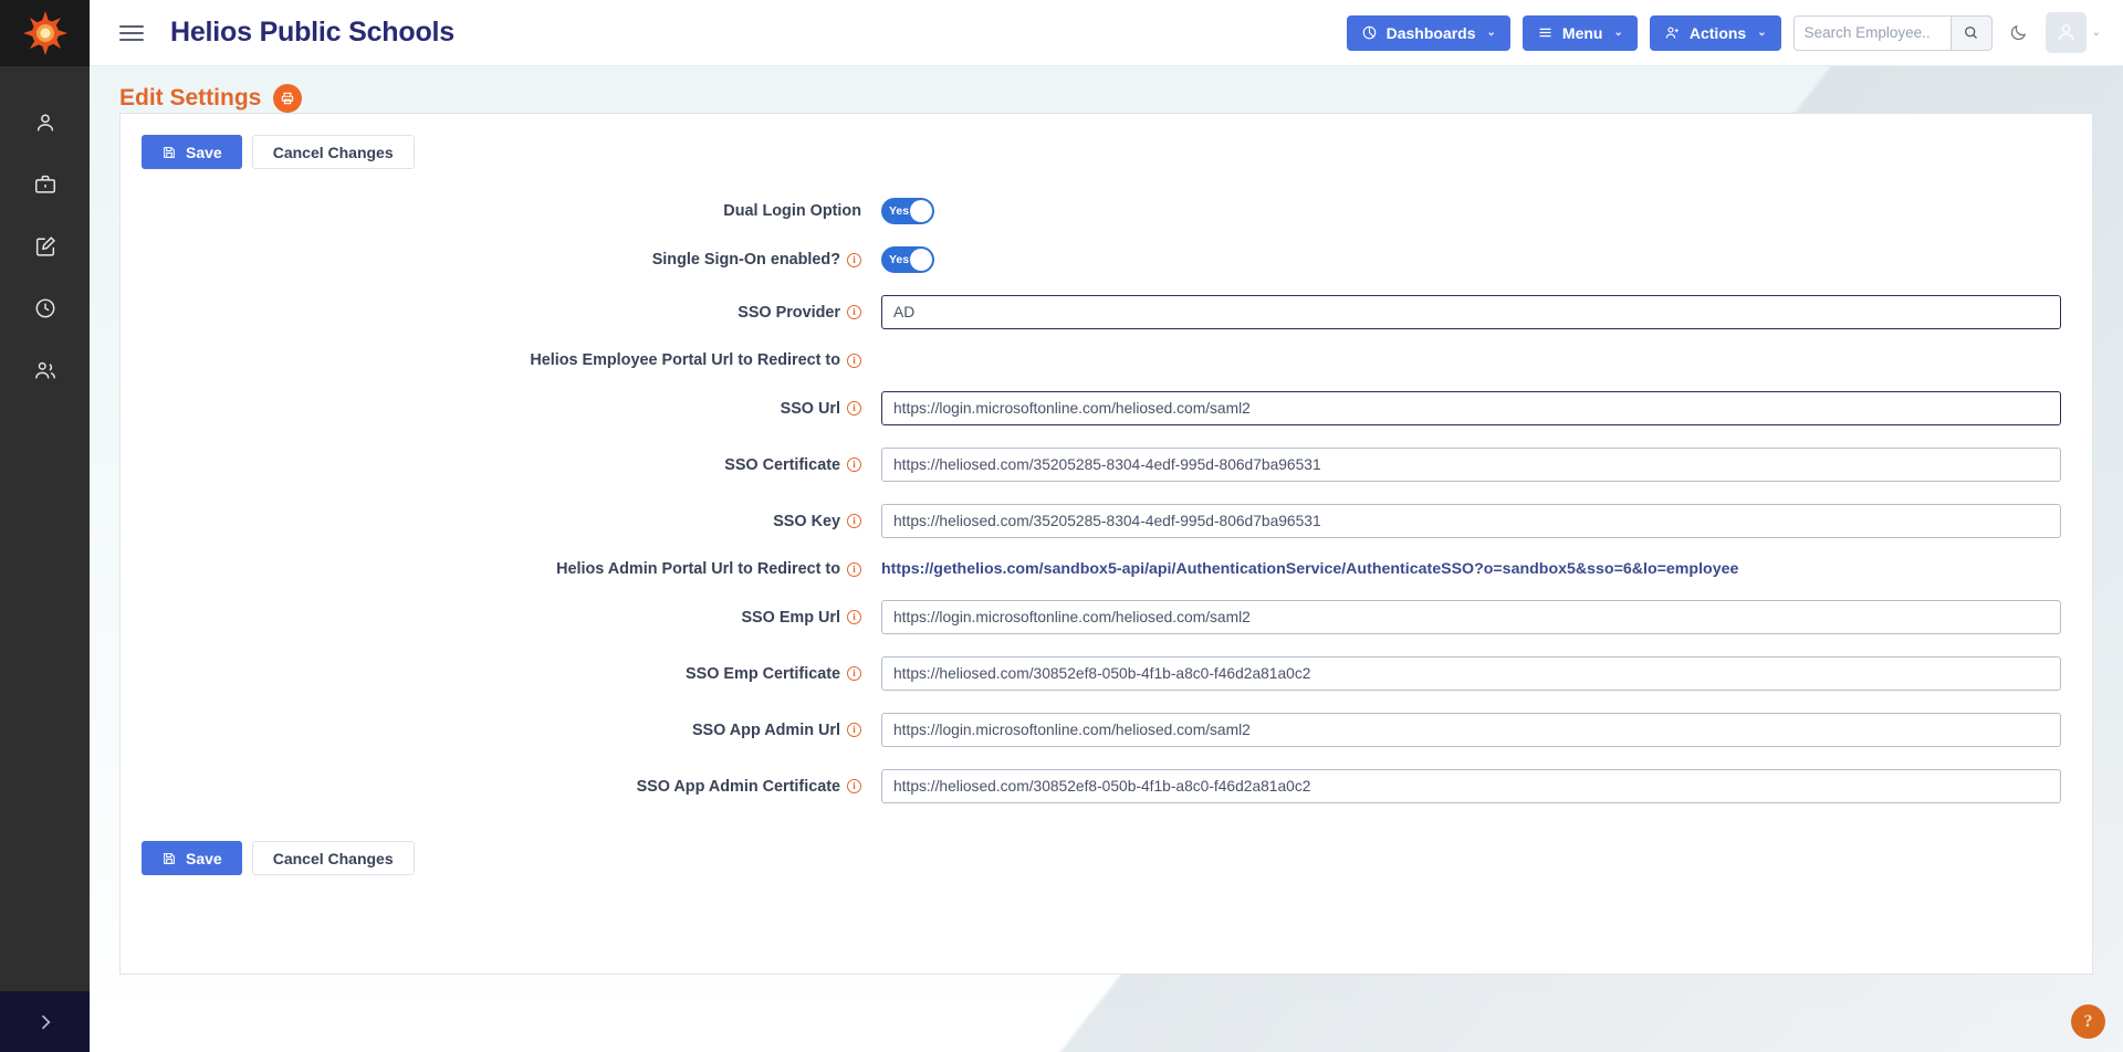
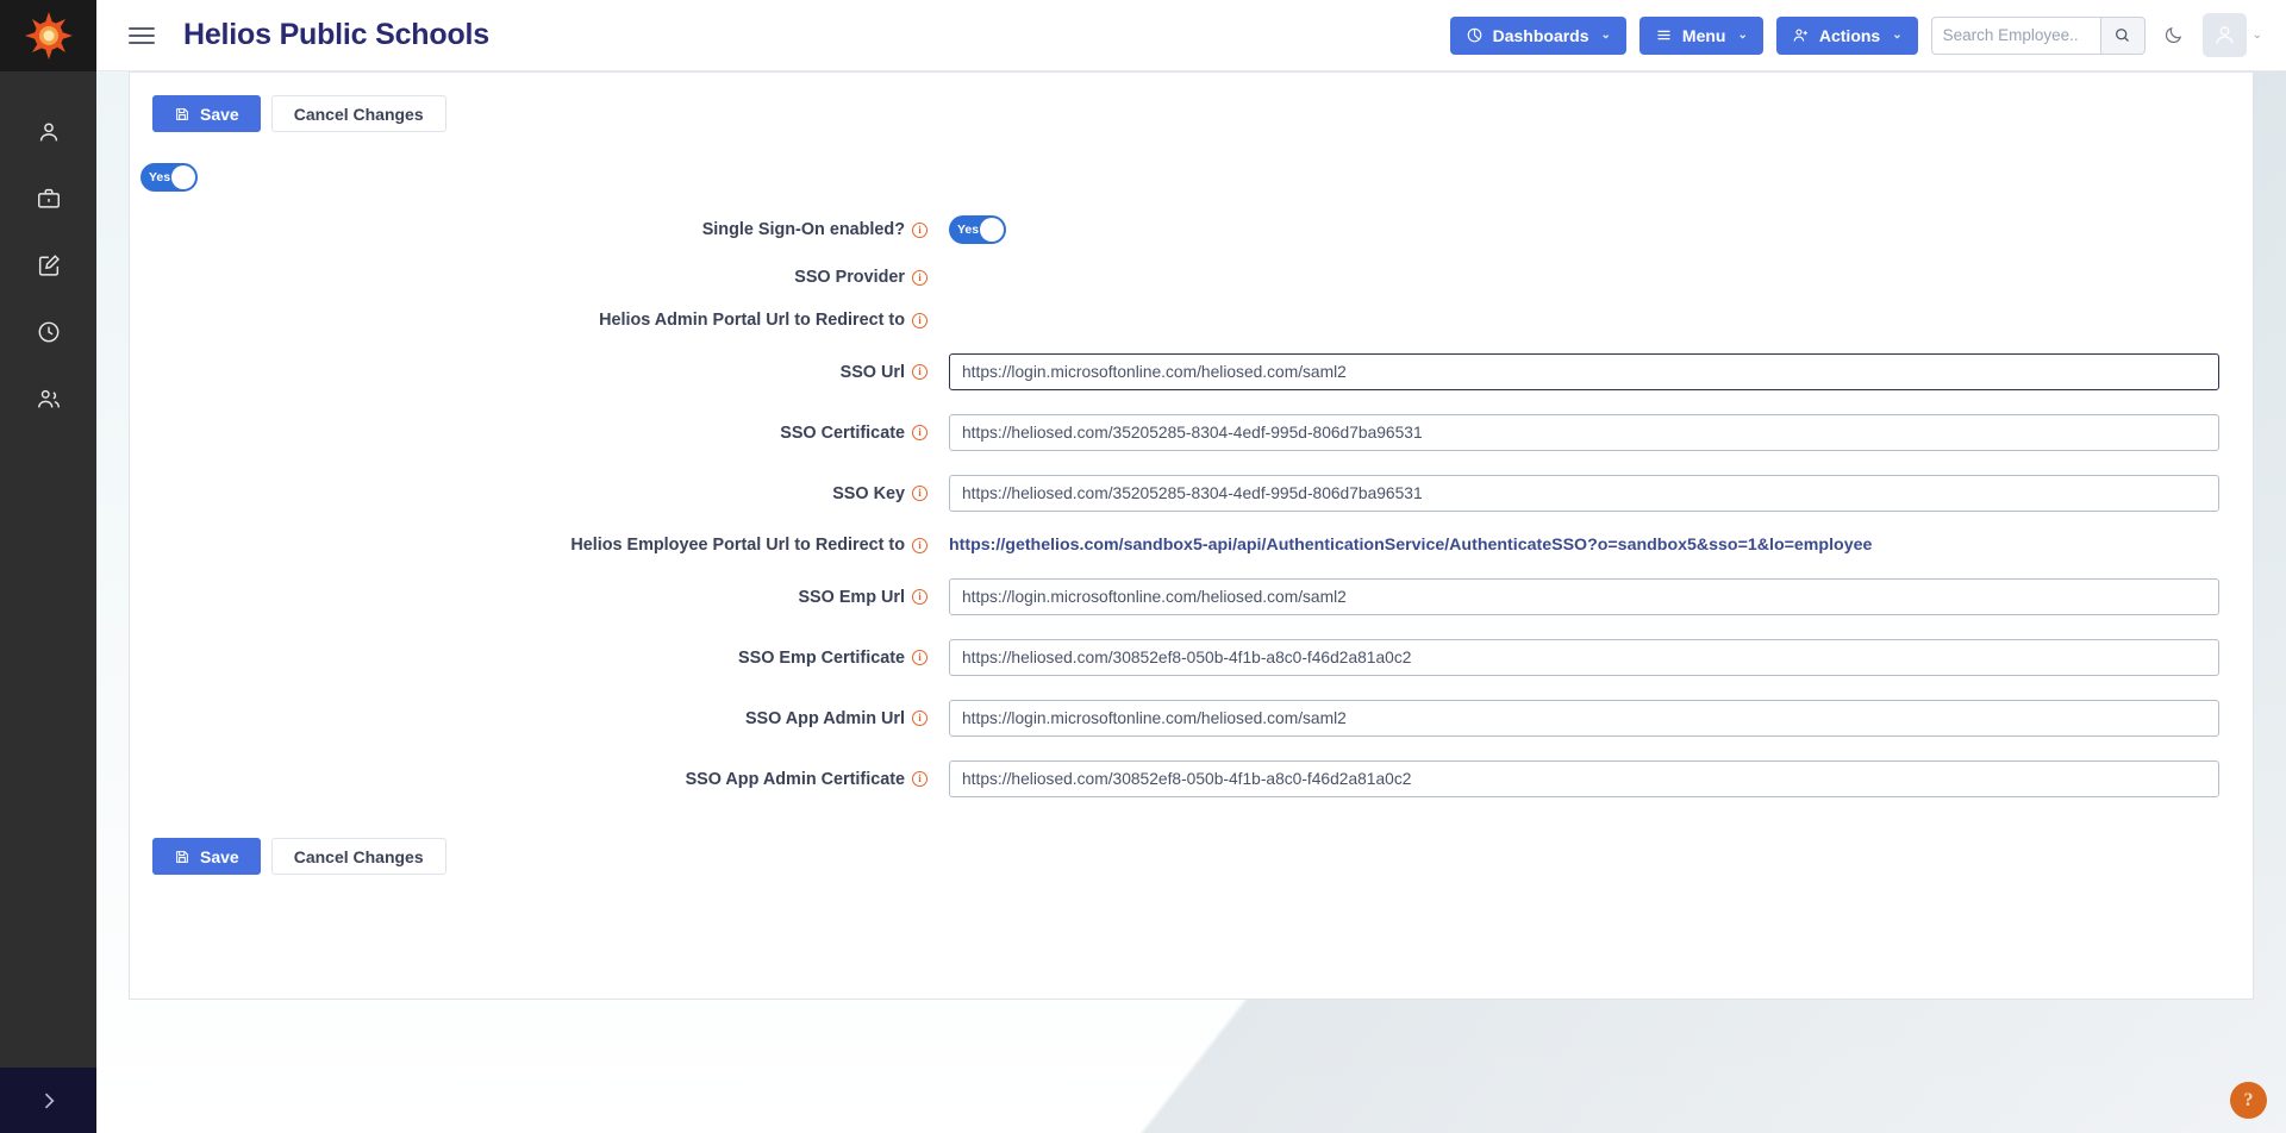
  Helios Public Schools
  Dashboards
  ⌄
  Menu
  ⌄
  Actions
  ⌄
  Search Employee..
  ⌄
- Edit Settings
  Save
  Cancel Changes
- Dual Login Option
  Yes
  Single Sign-On enabled?
  i
  Yes
  SSO Provider
  i
- AD
- Helios Employee Portal Url to Redirect to
+ Helios Admin Portal Url to Redirect to
  i
  SSO Url
  i
  https://login.microsoftonline.com/heliosed.com/saml2
  SSO Certificate
  i
  https://heliosed.com/35205285-8304-4edf-995d-806d7ba96531
  SSO Key
  i
  https://heliosed.com/35205285-8304-4edf-995d-806d7ba96531
- Helios Admin Portal Url to Redirect to
+ Helios Employee Portal Url to Redirect to
  i
- https://gethelios.com/sandbox5-api/api/AuthenticationService/AuthenticateSSO?o=sandbox5&sso=6&lo=employee
+ https://gethelios.com/sandbox5-api/api/AuthenticationService/AuthenticateSSO?o=sandbox5&sso=1&lo=employee
  SSO Emp Url
  i
  https://login.microsoftonline.com/heliosed.com/saml2
  SSO Emp Certificate
  i
  https://heliosed.com/30852ef8-050b-4f1b-a8c0-f46d2a81a0c2
  SSO App Admin Url
  i
  https://login.microsoftonline.com/heliosed.com/saml2
  SSO App Admin Certificate
  i
  https://heliosed.com/30852ef8-050b-4f1b-a8c0-f46d2a81a0c2
  Save
  Cancel Changes
  ?
